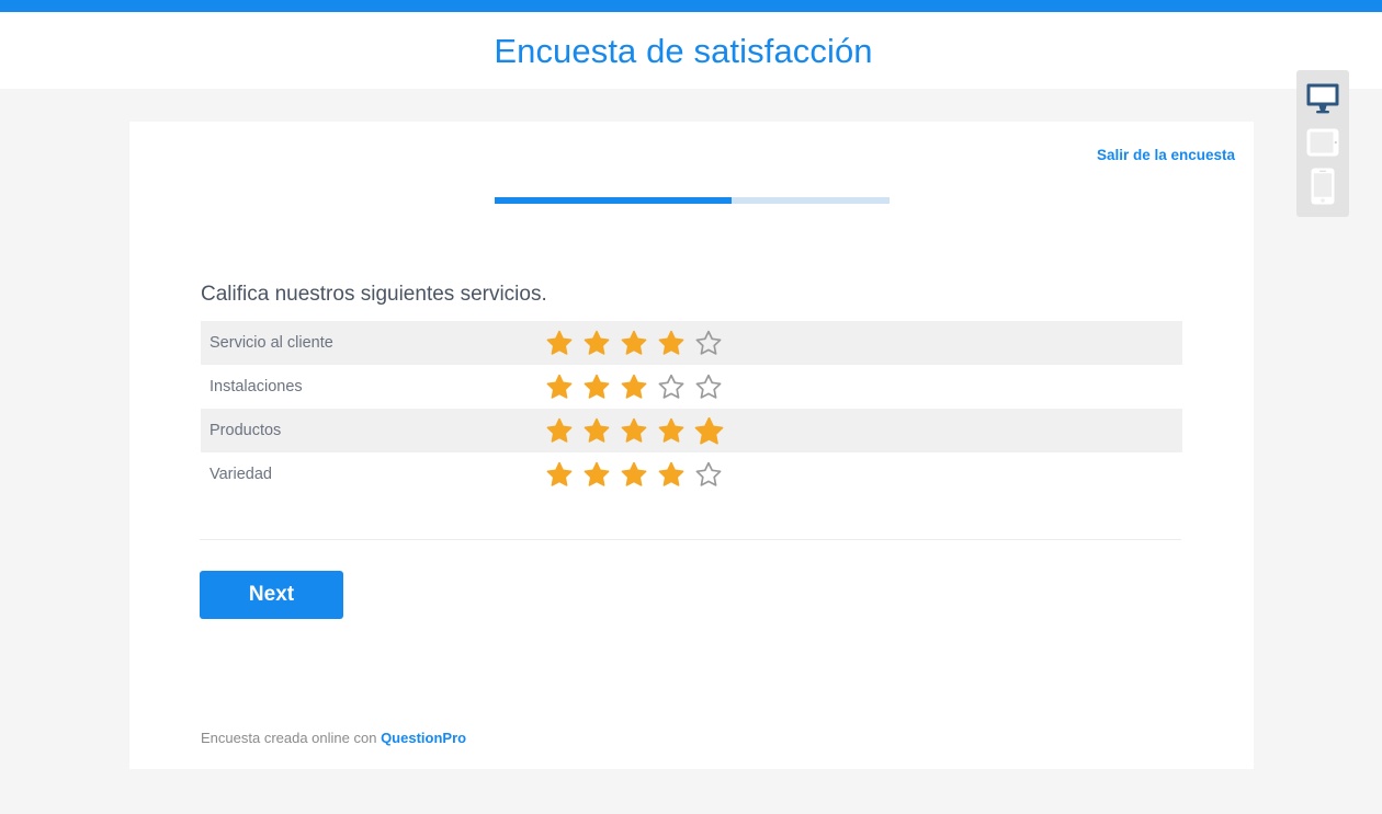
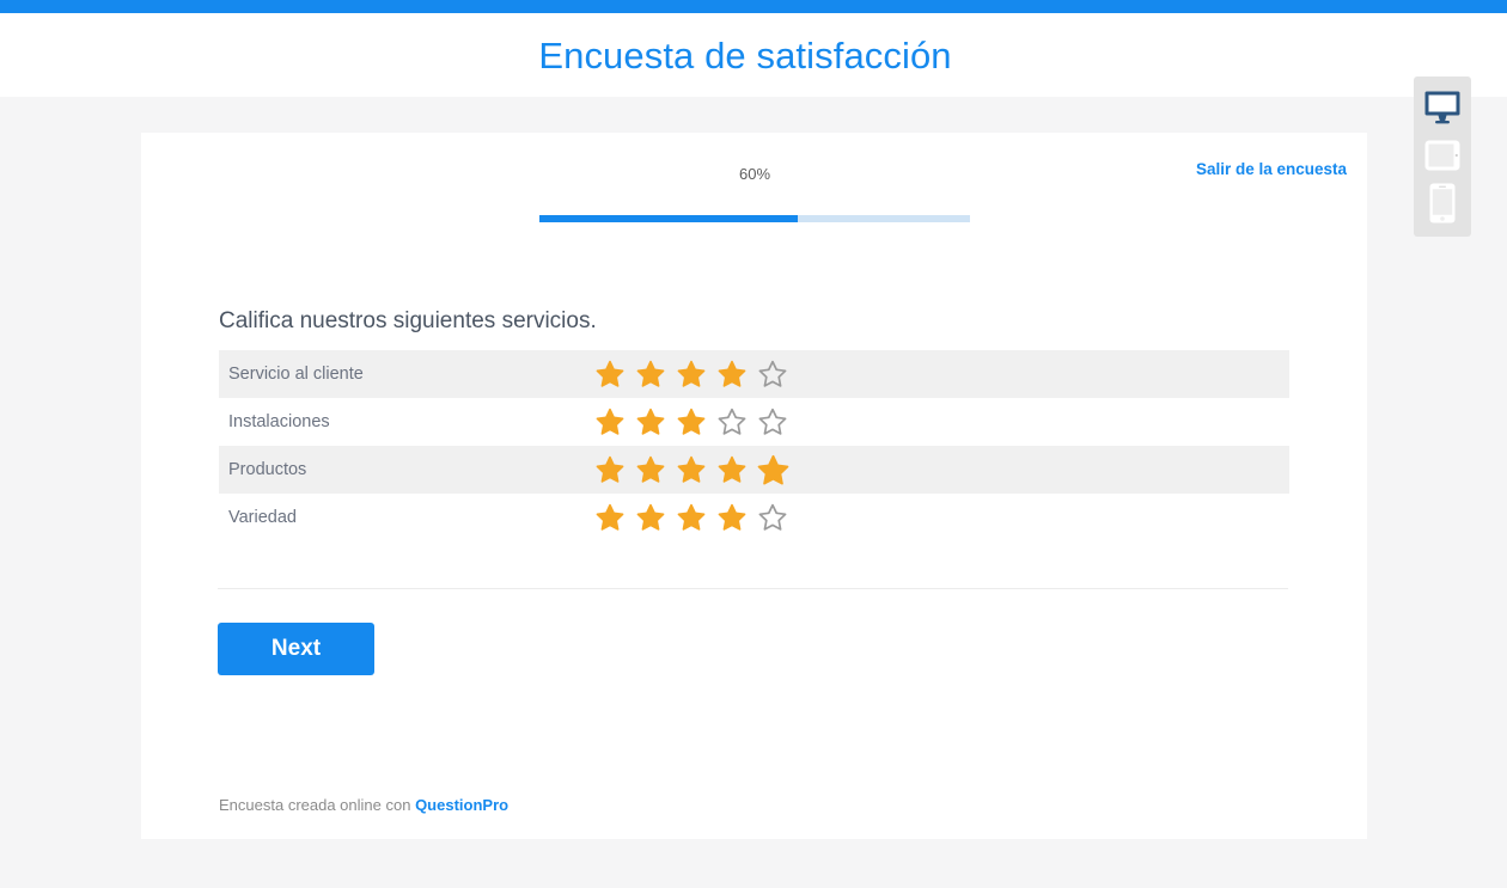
  Encuesta de satisfacción
+ 60%
  Salir de la encuesta
  Califica nuestros siguientes servicios.
  Servicio al cliente
  Instalaciones
  Productos
  Variedad
  Next
  Encuesta creada online con QuestionPro
